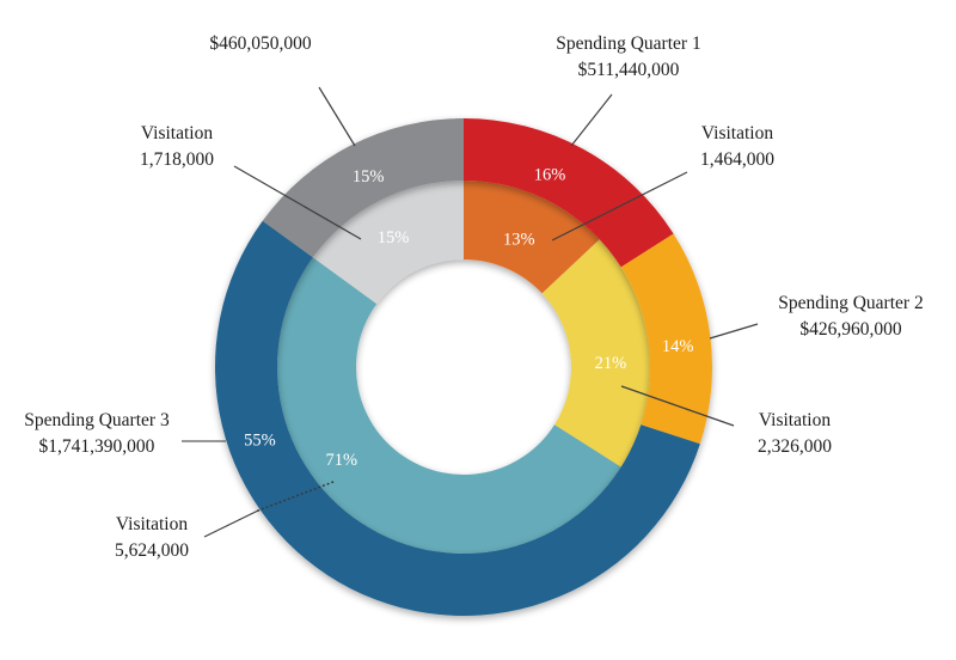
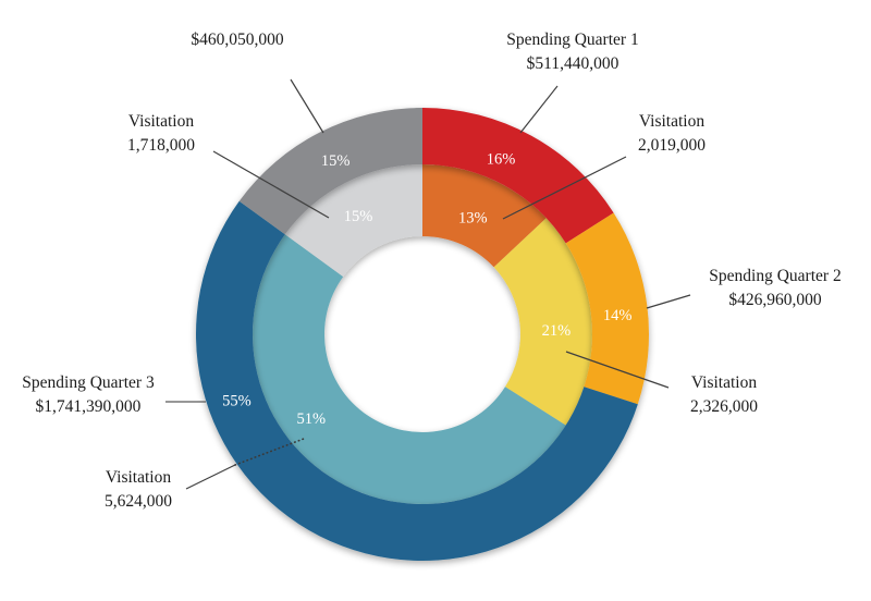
  13%
  21%
- 71%
+ 51%
  15%
  16%
  14%
  55%
  15%
  $460,050,000
  Spending Quarter 1
  $511,440,000
  Visitation
  1,718,000
  Visitation
- 1,464,000
+ 2,019,000
  Spending Quarter 2
  $426,960,000
  Visitation
  2,326,000
  Spending Quarter 3
  $1,741,390,000
  Visitation
  5,624,000
